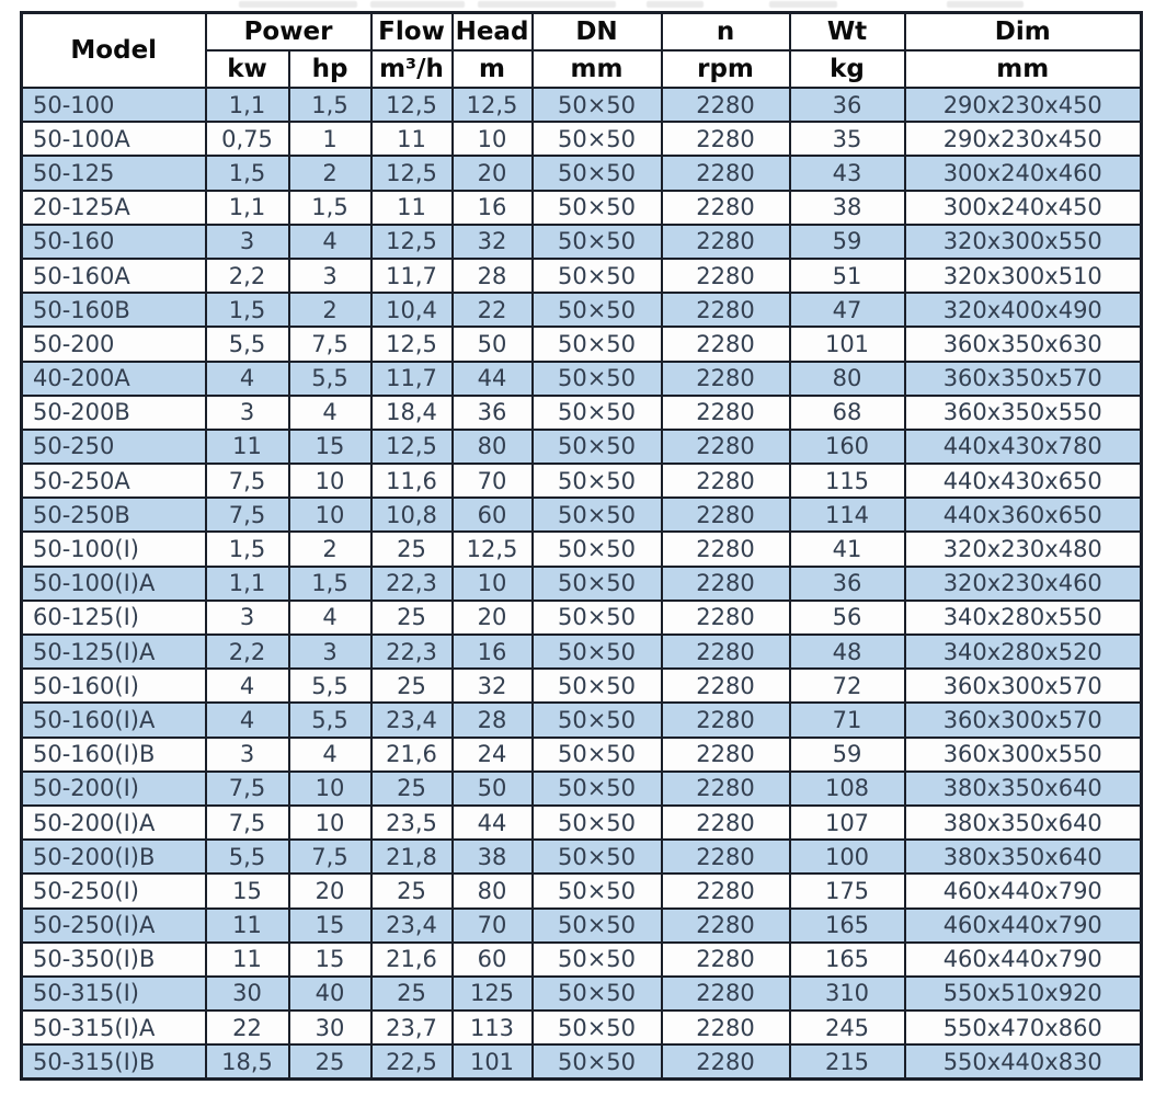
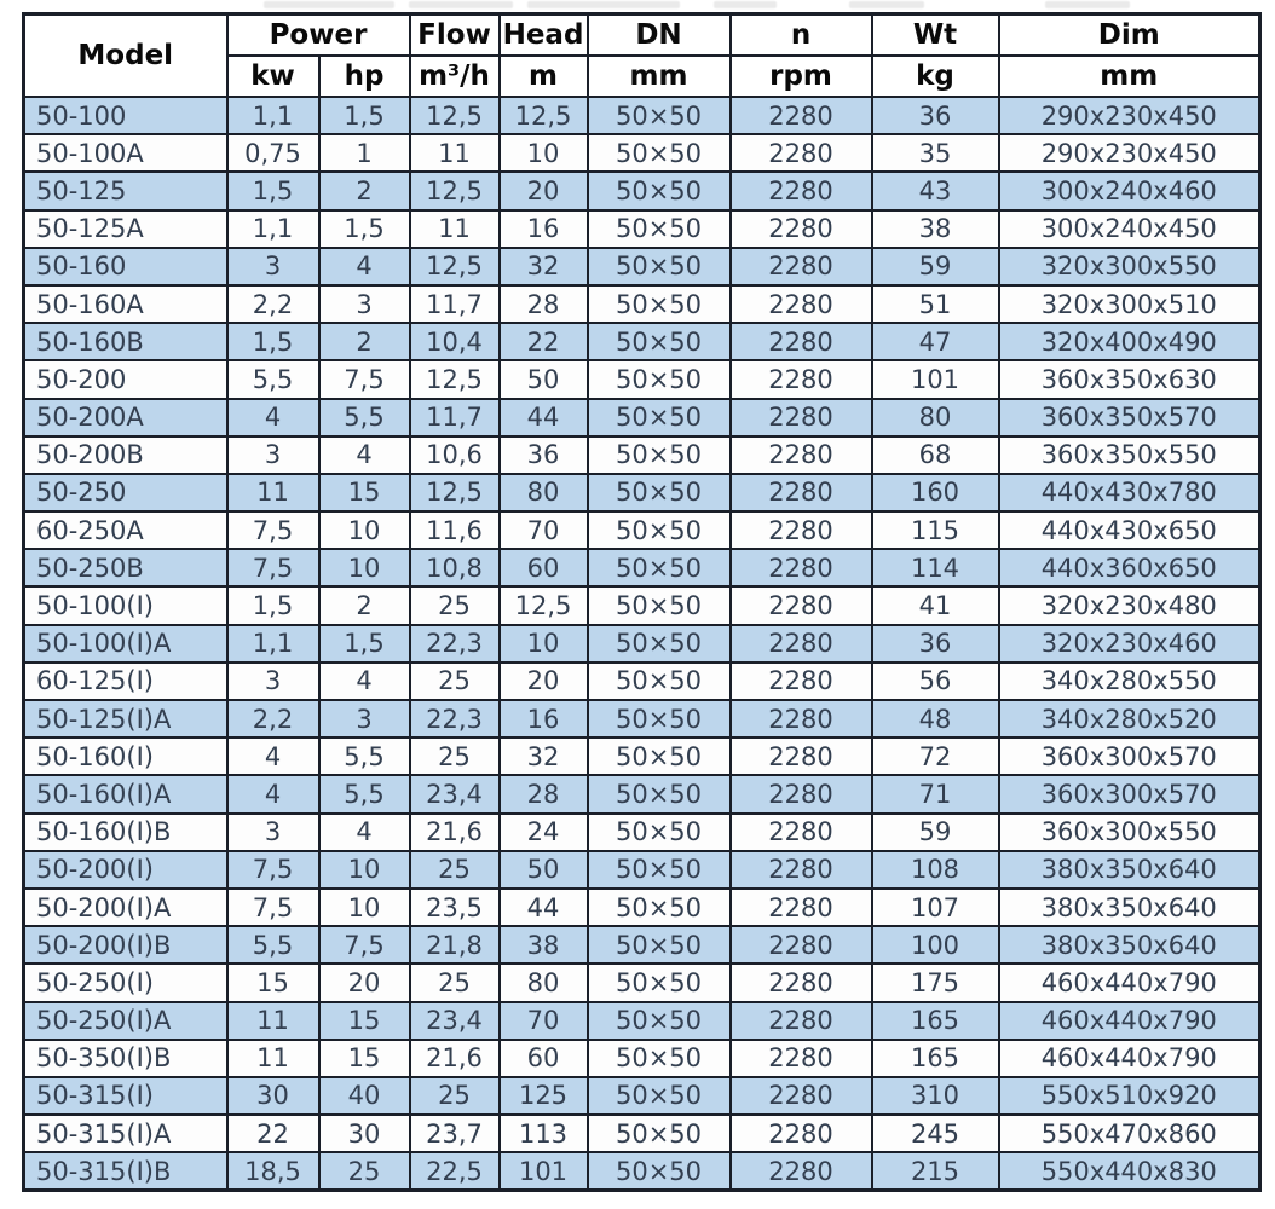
  Model	Power	Flow	Head	DN	n	Wt	Dim
  kw	hp	m³/h	m	mm	rpm	kg	mm
  50-100	1,1	1,5	12,5	12,5	50×50	2280	36	290x230x450
  50-100A	0,75	1	11	10	50×50	2280	35	290x230x450
  50-125	1,5	2	12,5	20	50×50	2280	43	300x240x460
- 20-125A	1,1	1,5	11	16	50×50	2280	38	300x240x450
+ 50-125A	1,1	1,5	11	16	50×50	2280	38	300x240x450
  50-160	3	4	12,5	32	50×50	2280	59	320x300x550
  50-160A	2,2	3	11,7	28	50×50	2280	51	320x300x510
  50-160B	1,5	2	10,4	22	50×50	2280	47	320x400x490
  50-200	5,5	7,5	12,5	50	50×50	2280	101	360x350x630
- 40-200A	4	5,5	11,7	44	50×50	2280	80	360x350x570
+ 50-200A	4	5,5	11,7	44	50×50	2280	80	360x350x570
- 50-200B	3	4	18,4	36	50×50	2280	68	360x350x550
+ 50-200B	3	4	10,6	36	50×50	2280	68	360x350x550
  50-250	11	15	12,5	80	50×50	2280	160	440x430x780
- 50-250A	7,5	10	11,6	70	50×50	2280	115	440x430x650
+ 60-250A	7,5	10	11,6	70	50×50	2280	115	440x430x650
  50-250B	7,5	10	10,8	60	50×50	2280	114	440x360x650
  50-100(I)	1,5	2	25	12,5	50×50	2280	41	320x230x480
  50-100(I)A	1,1	1,5	22,3	10	50×50	2280	36	320x230x460
  60-125(I)	3	4	25	20	50×50	2280	56	340x280x550
  50-125(I)A	2,2	3	22,3	16	50×50	2280	48	340x280x520
  50-160(I)	4	5,5	25	32	50×50	2280	72	360x300x570
  50-160(I)A	4	5,5	23,4	28	50×50	2280	71	360x300x570
  50-160(I)B	3	4	21,6	24	50×50	2280	59	360x300x550
  50-200(I)	7,5	10	25	50	50×50	2280	108	380x350x640
  50-200(I)A	7,5	10	23,5	44	50×50	2280	107	380x350x640
  50-200(I)B	5,5	7,5	21,8	38	50×50	2280	100	380x350x640
  50-250(I)	15	20	25	80	50×50	2280	175	460x440x790
  50-250(I)A	11	15	23,4	70	50×50	2280	165	460x440x790
  50-350(I)B	11	15	21,6	60	50×50	2280	165	460x440x790
  50-315(I)	30	40	25	125	50×50	2280	310	550x510x920
  50-315(I)A	22	30	23,7	113	50×50	2280	245	550x470x860
  50-315(I)B	18,5	25	22,5	101	50×50	2280	215	550x440x830
